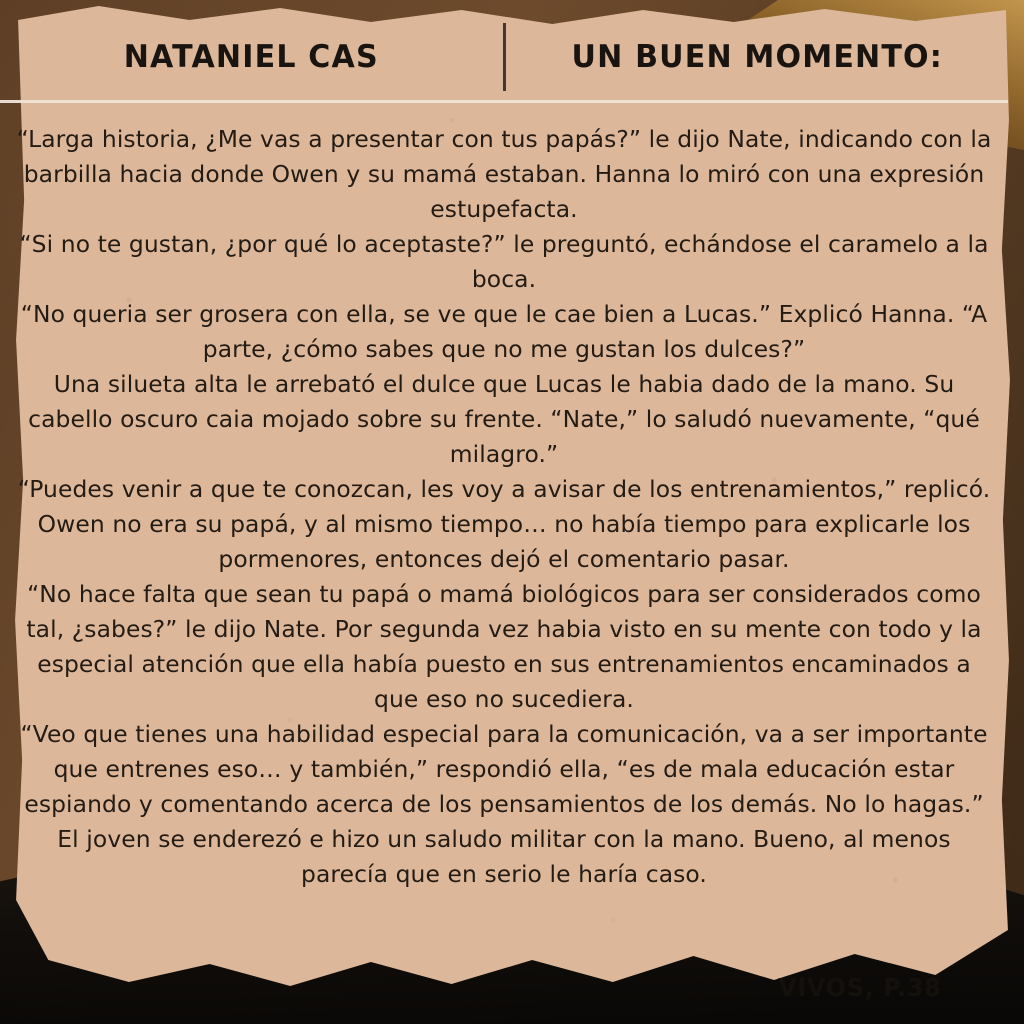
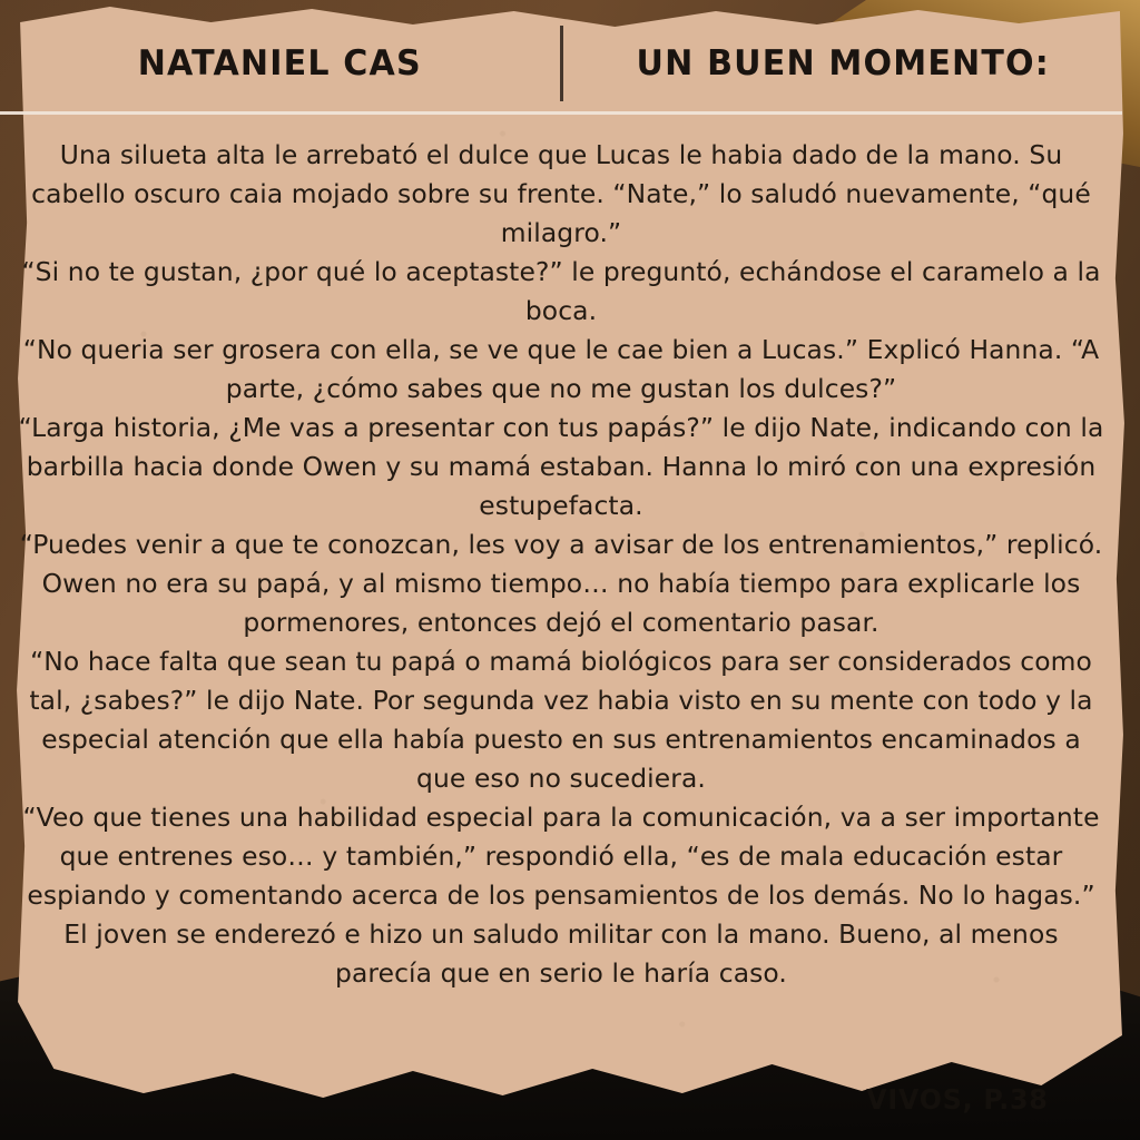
  NATANIEL CAS
  UN BUEN MOMENTO:
- “Larga historia, ¿Me vas a presentar con tus papás?” le dijo Nate, indicando con la barbilla hacia donde Owen y su mamá estaban. Hanna lo miró con una expresión estupefacta.
+ Una silueta alta le arrebató el dulce que Lucas le habia dado de la mano. Su cabello oscuro caia mojado sobre su frente. “Nate,” lo saludó nuevamente, “qué milagro.”
  “Si no te gustan, ¿por qué lo aceptaste?” le preguntó, echándose el caramelo a la boca.
  “No queria ser grosera con ella, se ve que le cae bien a Lucas.” Explicó Hanna. “A parte, ¿cómo sabes que no me gustan los dulces?”
- Una silueta alta le arrebató el dulce que Lucas le habia dado de la mano. Su cabello oscuro caia mojado sobre su frente. “Nate,” lo saludó nuevamente, “qué milagro.”
+ “Larga historia, ¿Me vas a presentar con tus papás?” le dijo Nate, indicando con la barbilla hacia donde Owen y su mamá estaban. Hanna lo miró con una expresión estupefacta.
  “Puedes venir a que te conozcan, les voy a avisar de los entrenamientos,” replicó. Owen no era su papá, y al mismo tiempo… no había tiempo para explicarle los pormenores, entonces dejó el comentario pasar.
  “No hace falta que sean tu papá o mamá biológicos para ser considerados como tal, ¿sabes?” le dijo Nate. Por segunda vez habia visto en su mente con todo y la especial atención que ella había puesto en sus entrenamientos encaminados a que eso no sucediera.
  “Veo que tienes una habilidad especial para la comunicación, va a ser importante que entrenes eso… y también,” respondió ella, “es de mala educación estar espiando y comentando acerca de los pensamientos de los demás. No lo hagas.”
  El joven se enderezó e hizo un saludo militar con la mano. Bueno, al menos parecía que en serio le haría caso.
  VIVOS, P.38
